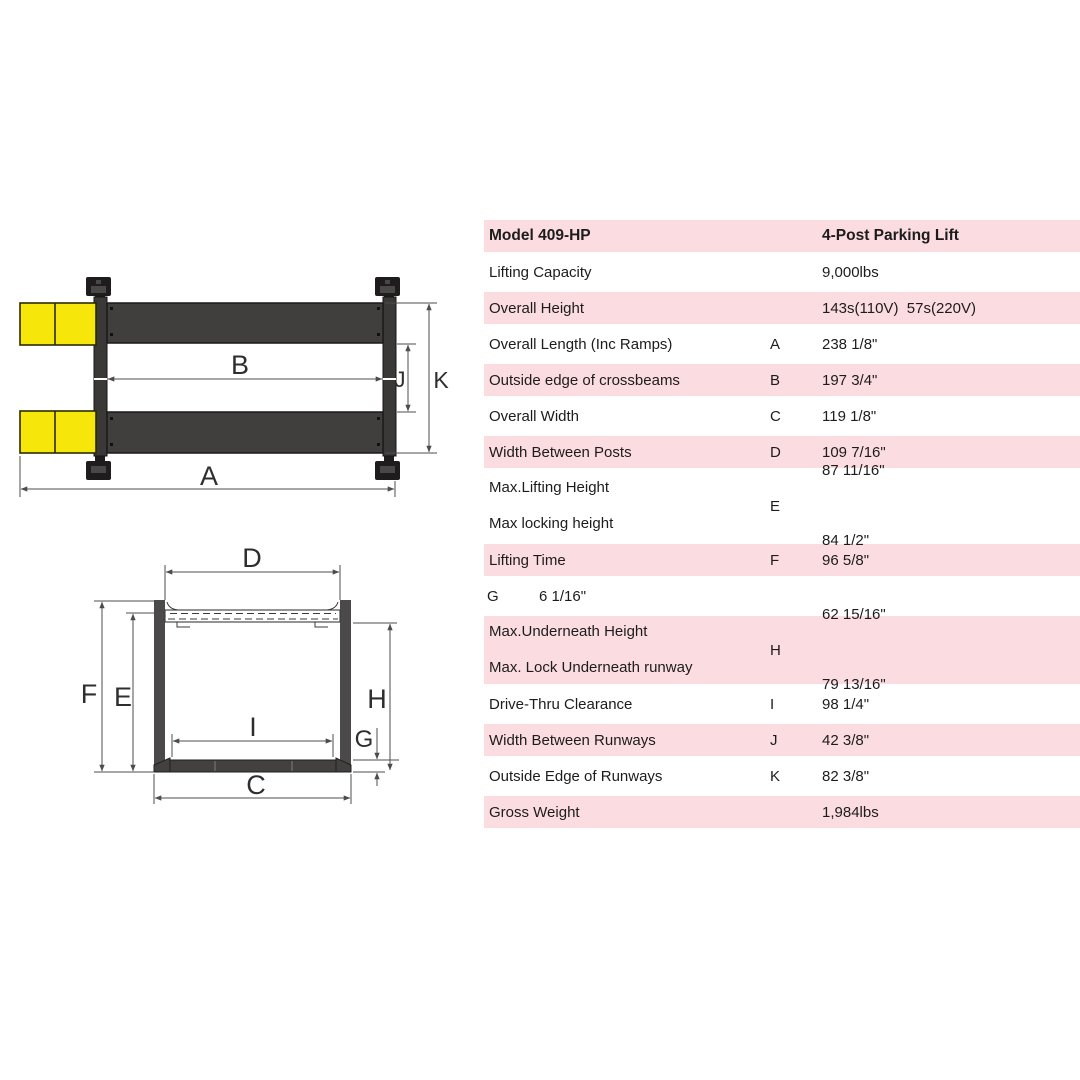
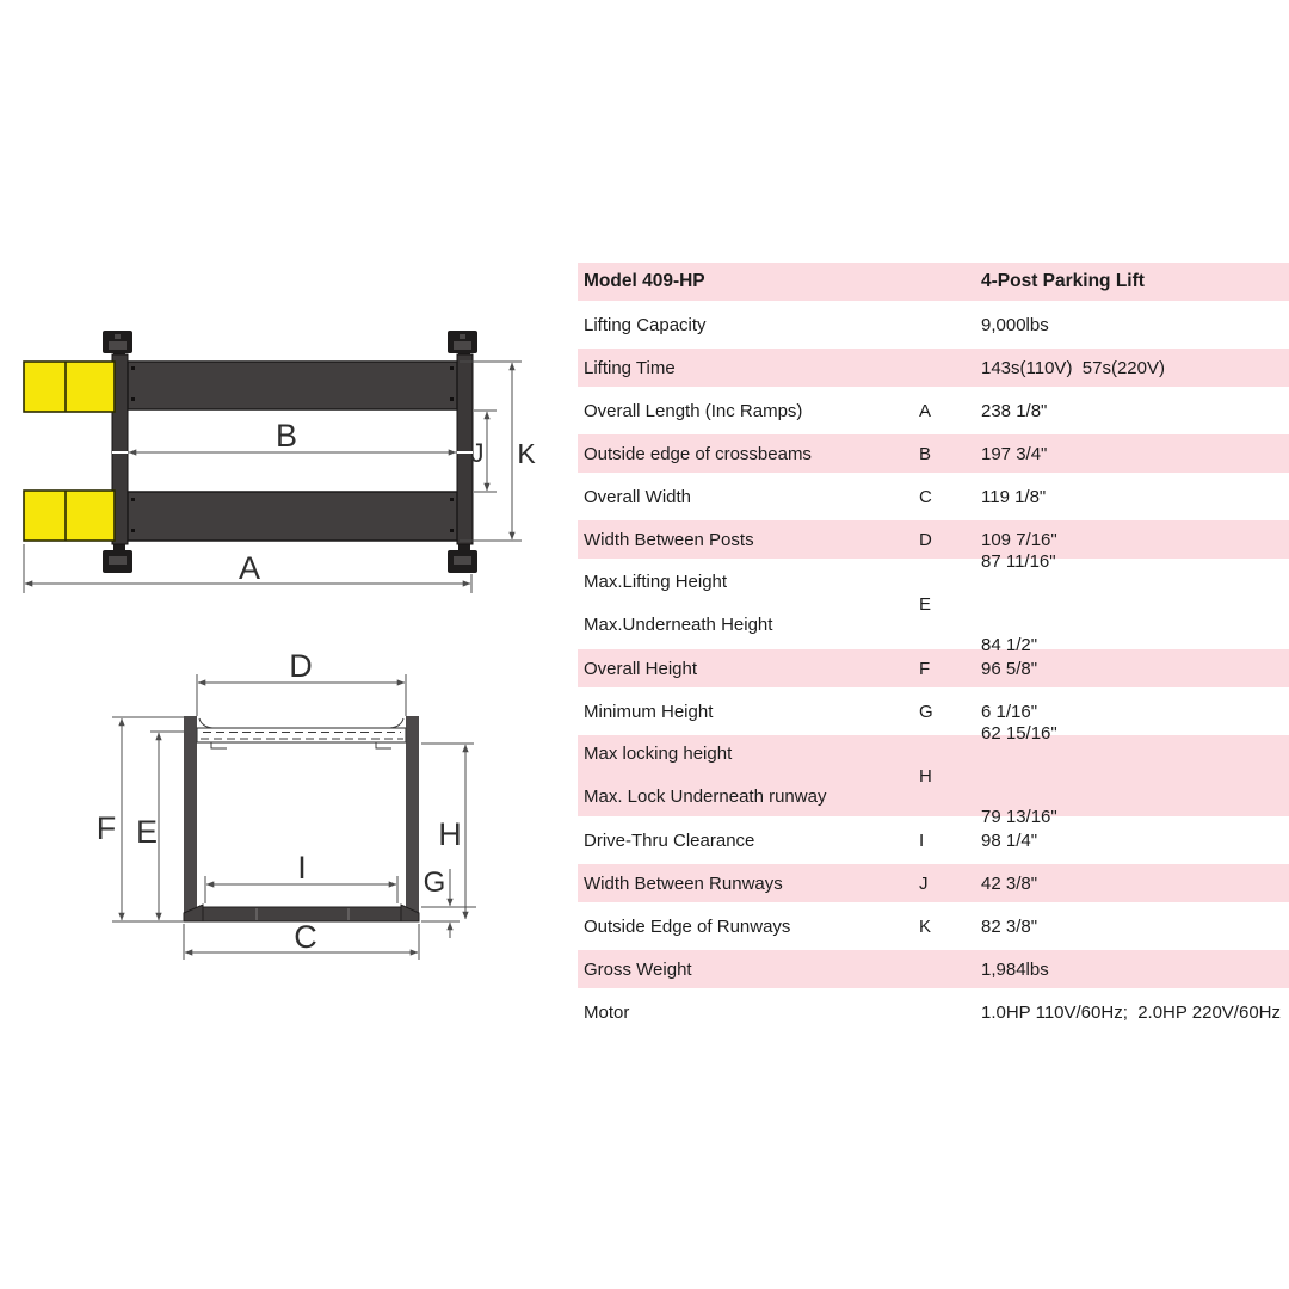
  B
  A
  J
  K
  D
  F
  E
  H
  G
  I
  C
  Model 409-HP
  4-Post Parking Lift
  Lifting Capacity
  9,000lbs
- Overall Height
+ Lifting Time
  143s(110V) 57s(220V)
  Overall Length (Inc Ramps)
  A
  238 1/8"
  Outside edge of crossbeams
  B
  197 3/4"
  Overall Width
  C
  119 1/8"
  Width Between Posts
  D
  109 7/16"
  Max.Lifting Height
- Max locking height
+ Max.Underneath Height
  E
  87 11/16"
  84 1/2"
- Lifting Time
+ Overall Height
  F
  96 5/8"
+ Minimum Height
  G
  6 1/16"
- Max.Underneath Height
+ Max locking height
  Max. Lock Underneath runway
  H
  62 15/16"
  79 13/16"
  Drive-Thru Clearance
  I
  98 1/4"
  Width Between Runways
  J
  42 3/8"
  Outside Edge of Runways
  K
  82 3/8"
  Gross Weight
  1,984lbs
+ Motor
+ 1.0HP 110V/60Hz; 2.0HP 220V/60Hz
